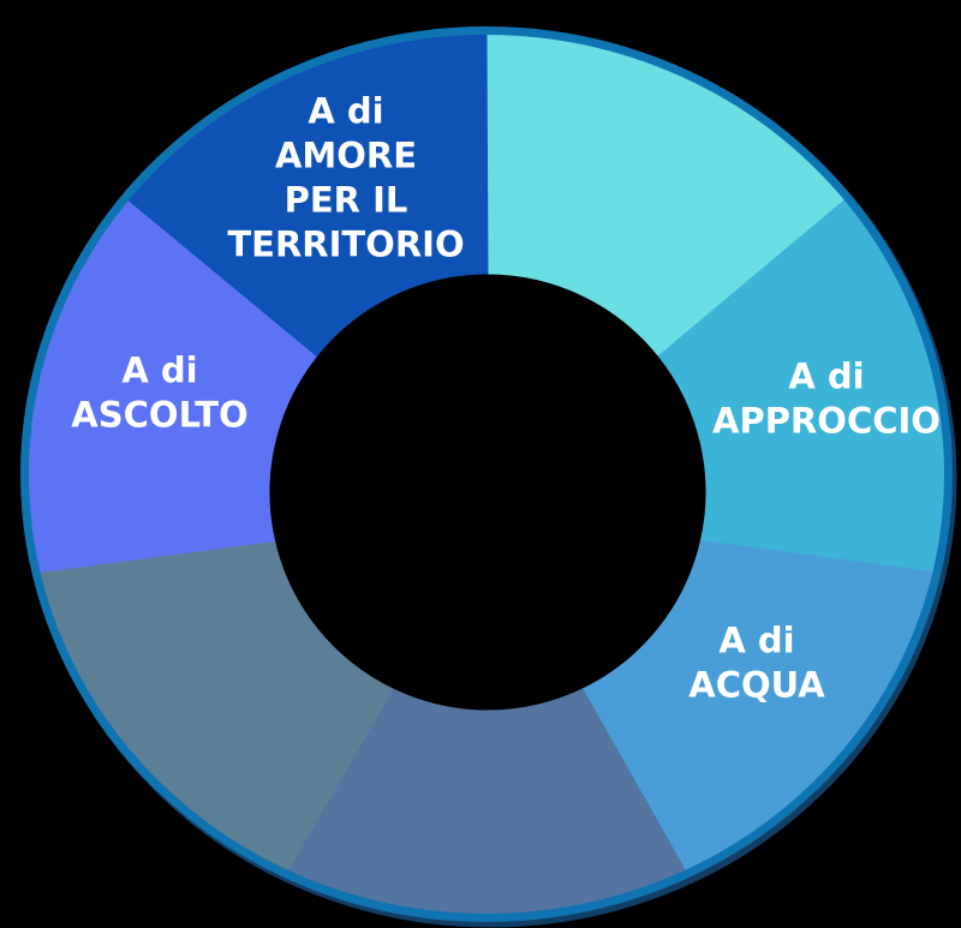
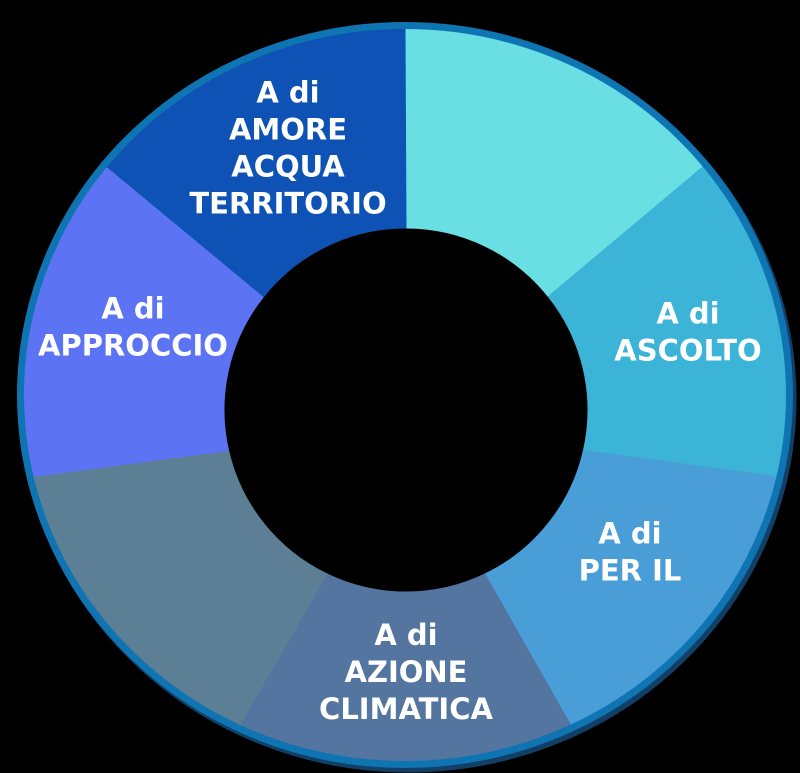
- A di APPROCCIO
+ A di ASCOLTO
- A di ACQUA
+ A di PER IL
+ A di AZIONE CLIMATICA
- A di ASCOLTO
+ A di APPROCCIO
- A di AMORE PER IL TERRITORIO
+ A di AMORE ACQUA TERRITORIO
